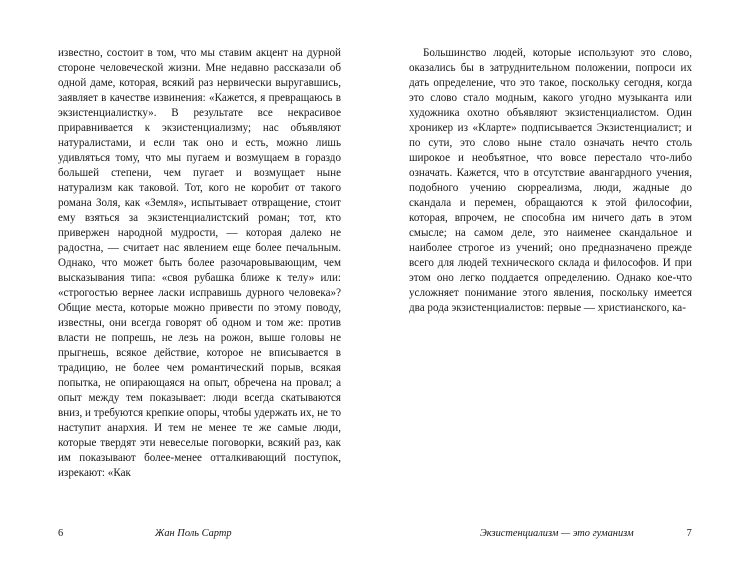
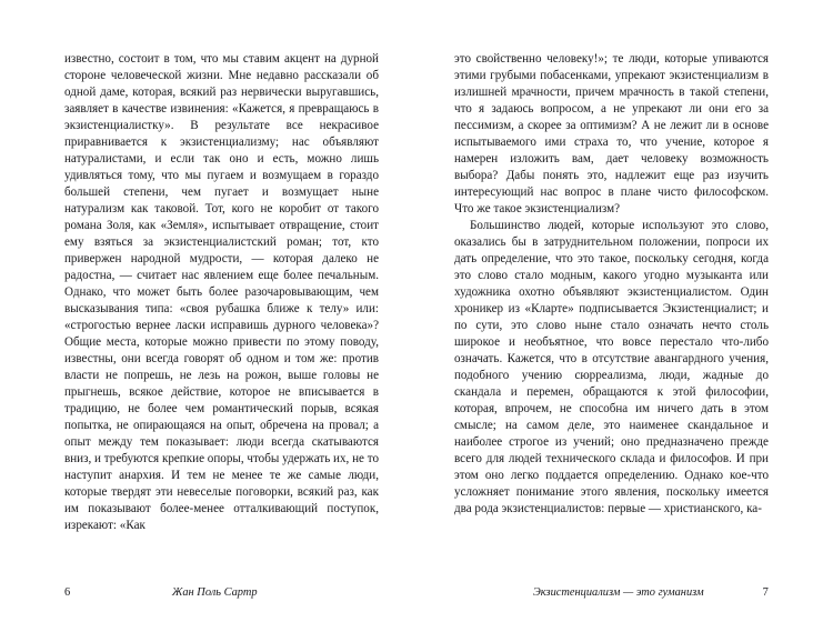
  известно, состоит в том, что мы ставим акцент на дурной стороне человеческой жизни. Мне недавно рассказали об одной даме, которая, всякий раз нервически выругавшись, заявляет в качестве извинения: «Кажется, я превращаюсь в экзистенциалистку». В результате все некрасивое приравнивается к экзистенциализму; нас объявляют натуралистами, и если так оно и есть, можно лишь удивляться тому, что мы пугаем и возмущаем в гораздо большей степени, чем пугает и возмущает ныне натурализм как таковой. Тот, кого не коробит от такого романа Золя, как «Земля», испытывает отвращение, стоит ему взяться за экзистенциалистский роман; тот, кто привержен народной мудрости, — которая далеко не радостна, — считает нас явлением еще более печальным. Однако, что может быть более разочаровывающим, чем высказывания типа: «своя рубашка ближе к телу» или: «строгостью вернее ласки исправишь дурного человека»? Общие места, которые можно привести по этому поводу, известны, они всегда говорят об одном и том же: против власти не попрешь, не лезь на рожон, выше головы не прыгнешь, всякое действие, которое не вписывается в традицию, не более чем романтический порыв, всякая попытка, не опирающаяся на опыт, обречена на провал; а опыт между тем показывает: люди всегда скатываются вниз, и требуются крепкие опоры, чтобы удержать их, не то наступит анархия. И тем не менее те же самые люди, которые твердят эти невеселые поговорки, всякий раз, как им показывают более-менее отталкивающий поступок, изрекают: «Как
  6
  Жан Поль Сартр
+ это свойственно человеку!»; те люди, которые упиваются этими грубыми побасенками, упрекают экзистенциализм в излишней мрачности, причем мрачность в такой степени, что я задаюсь вопросом, а не упрекают ли они его за пессимизм, а скорее за оптимизм? А не лежит ли в основе испытываемого ими страха то, что учение, которое я намерен изложить вам, дает человеку возможность выбора? Дабы понять это, надлежит еще раз изучить интересующий нас вопрос в плане чисто философском. Что же такое экзистенциализм?
  Большинство людей, которые используют это слово, оказались бы в затруднительном положении, попроси их дать определение, что это такое, поскольку сегодня, когда это слово стало модным, какого угодно музыканта или художника охотно объявляют экзистенциалистом. Один хроникер из «Кларте» подписывается Экзистенциалист; и по сути, это слово ныне стало означать нечто столь широкое и необъятное, что вовсе перестало что-либо означать. Кажется, что в отсутствие авангардного учения, подобного учению сюрреализма, люди, жадные до скандала и перемен, обращаются к этой философии, которая, впрочем, не способна им ничего дать в этом смысле; на самом деле, это наименее скандальное и наиболее строгое из учений; оно предназначено прежде всего для людей технического склада и философов. И при этом оно легко поддается определению. Однако кое-что усложняет понимание этого явления, поскольку имеется два рода экзистенциалистов: первые — христианского, ка-
  Экзистенциализм — это гуманизм
  7
